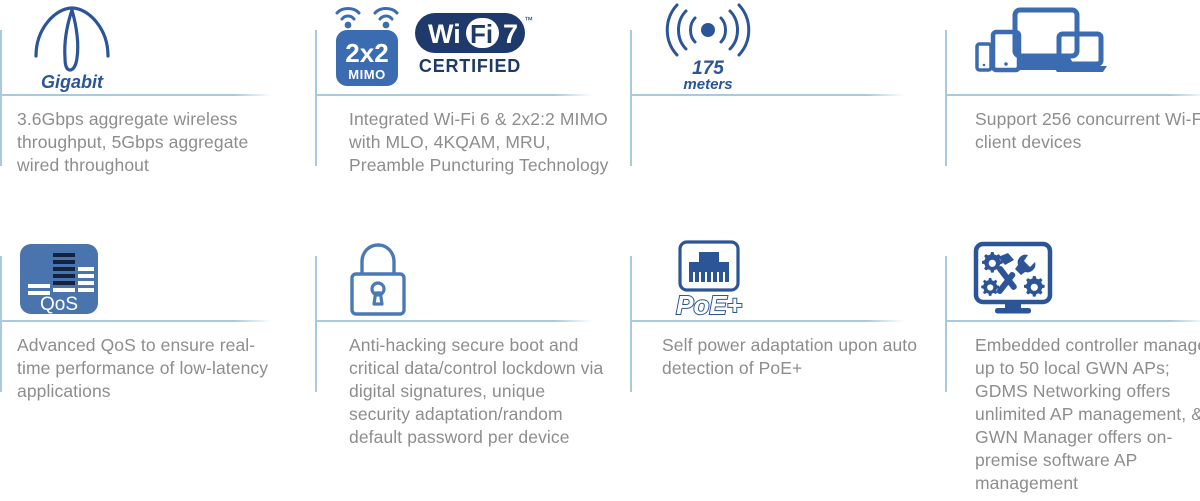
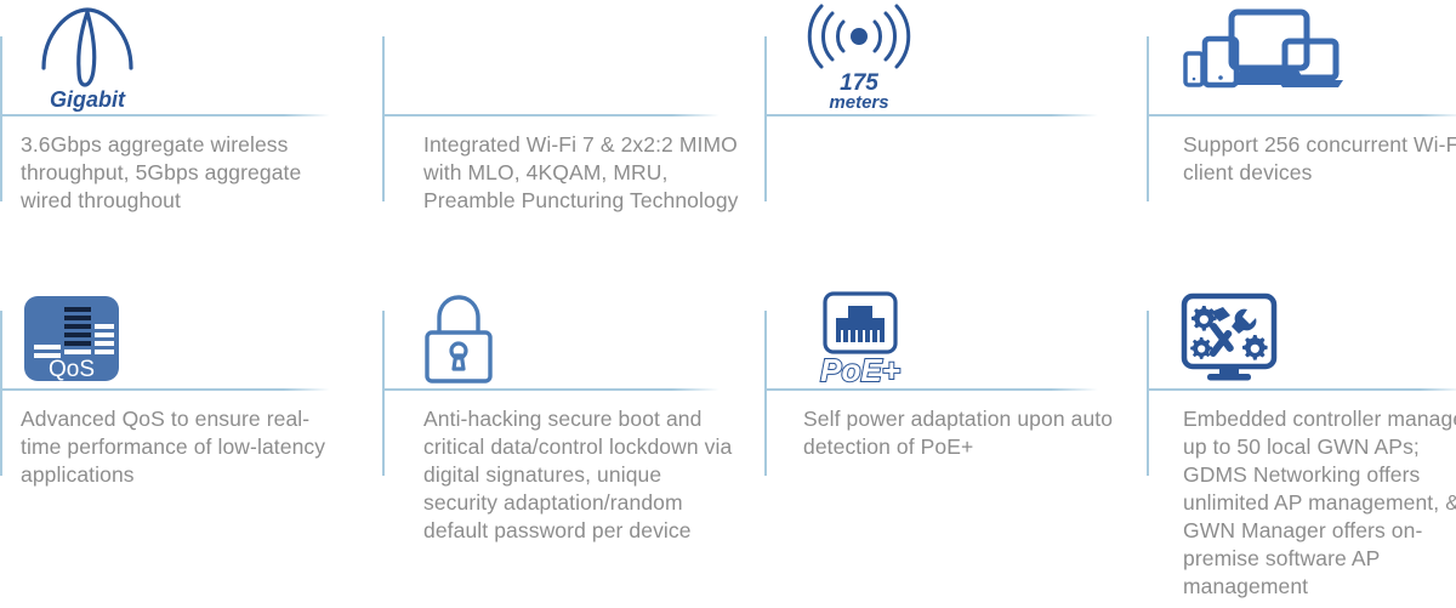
  Gigabit
  3.6Gbps aggregate wireless throughput, 5Gbps aggregate wired throughout
- 2x2
- MIMO
- Wi
- Fi
- 7
- ™
- CERTIFIED
- Integrated Wi-Fi 6 & 2x2:2 MIMO with MLO, 4KQAM, MRU, Preamble Puncturing Technology
+ Integrated Wi-Fi 7 & 2x2:2 MIMO with MLO, 4KQAM, MRU, Preamble Puncturing Technology
  175
  meters
  Support 256 concurrent Wi-F client devices
  QoS
  Advanced QoS to ensure real-time performance of low-latency applications
  Anti-hacking secure boot and critical data/control lockdown via digital signatures, unique security adaptation/random default password per device
  PoE+
  Self power adaptation upon auto detection of PoE+
  Embedded controller manag up to 50 local GWN APs; GDMS Networking offers unlimited AP management, & GWN Manager offers on-premise software AP management
